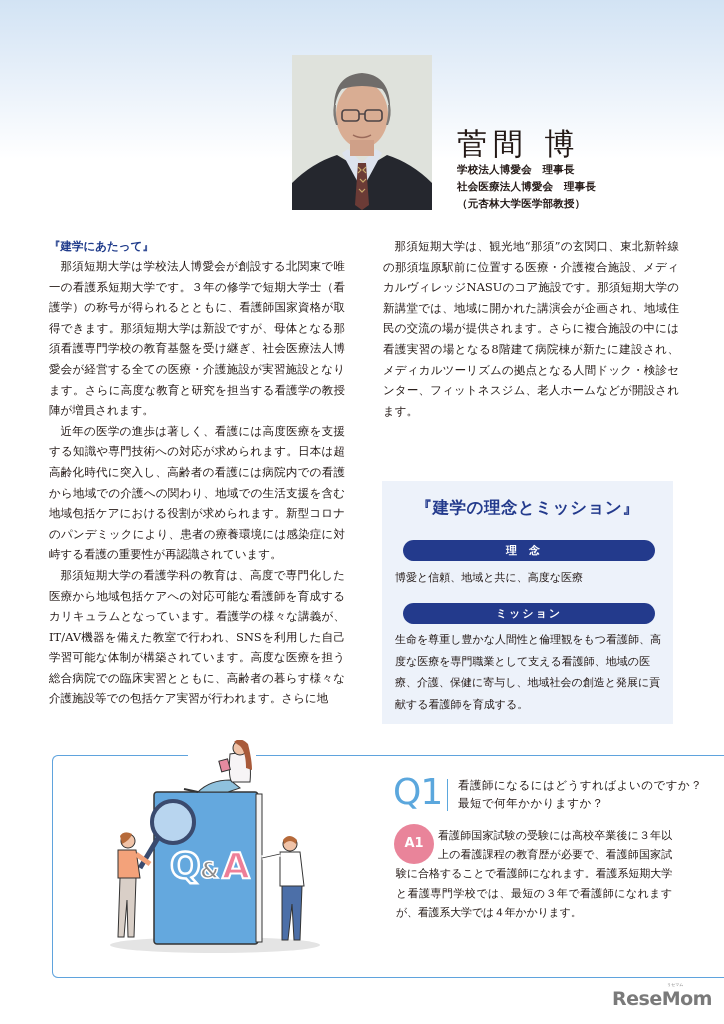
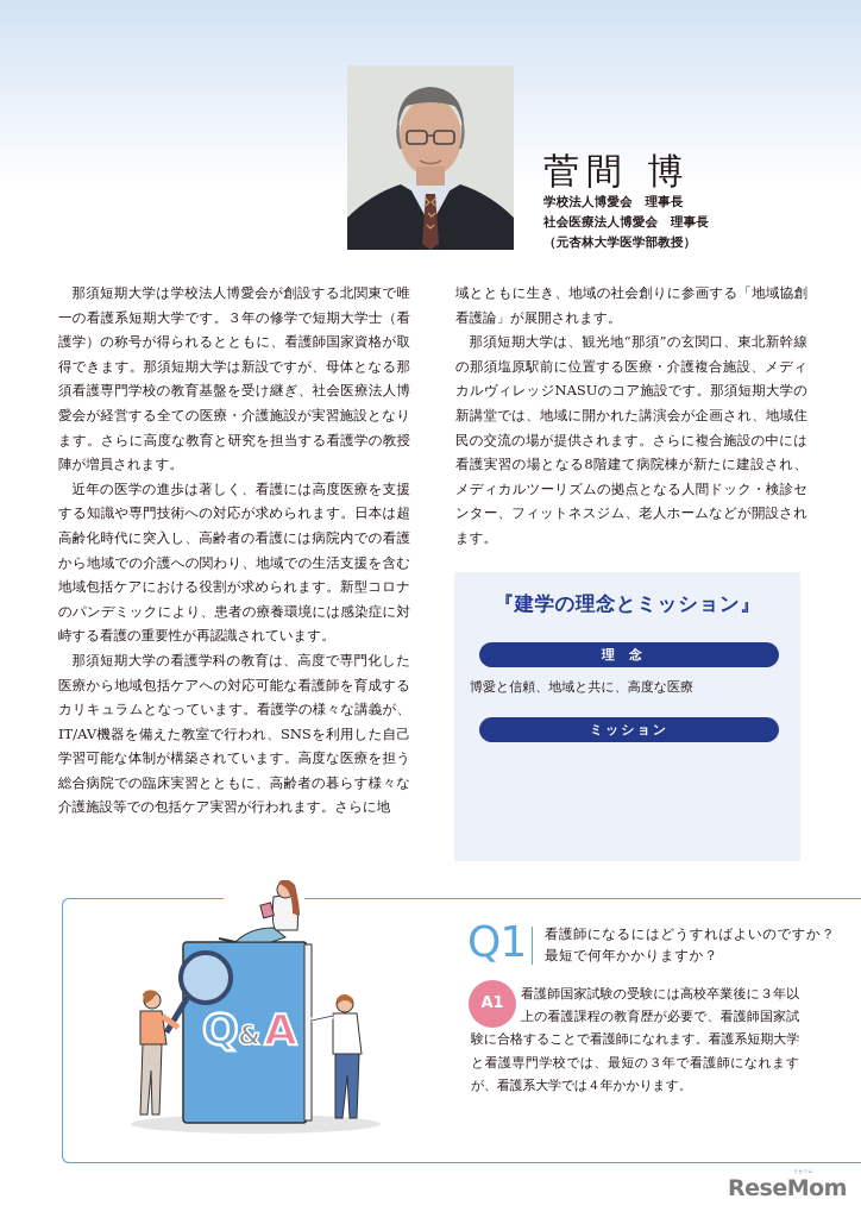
  菅間 博
  学校法人博愛会 理事長
  社会医療法人博愛会 理事長
  （元杏林大学医学部教授）
- 『建学にあたって』
  那須短期大学は学校法人博愛会が創設する北関東で唯一の看護系短期大学です。３年の修学で短期大学士（看護学）の称号が得られるとともに、看護師国家資格が取得できます。那須短期大学は新設ですが、母体となる那須看護専門学校の教育基盤を受け継ぎ、社会医療法人博愛会が経営する全ての医療・介護施設が実習施設となります。さらに高度な教育と研究を担当する看護学の教授陣が増員されます。
  近年の医学の進歩は著しく、看護には高度医療を支援する知識や専門技術への対応が求められます。日本は超高齢化時代に突入し、高齢者の看護には病院内での看護から地域での介護への関わり、地域での生活支援を含む地域包括ケアにおける役割が求められます。新型コロナのパンデミックにより、患者の療養環境には感染症に対峙する看護の重要性が再認識されています。
  那須短期大学の看護学科の教育は、高度で専門化した医療から地域包括ケアへの対応可能な看護師を育成するカリキュラムとなっています。看護学の様々な講義が、IT/AV機器を備えた教室で行われ、SNSを利用した自己学習可能な体制が構築されています。高度な医療を担う総合病院での臨床実習とともに、高齢者の暮らす様々な介護施設等での包括ケア実習が行われます。さらに地
+ 域とともに生き、地域の社会創りに参画する「地域協創看護論」が展開されます。
  那須短期大学は、観光地“那須”の玄関口、東北新幹線の那須塩原駅前に位置する医療・介護複合施設、メディカルヴィレッジNASUのコア施設です。那須短期大学の新講堂では、地域に開かれた講演会が企画され、地域住民の交流の場が提供されます。さらに複合施設の中には看護実習の場となる8階建て病院棟が新たに建設され、メディカルツーリズムの拠点となる人間ドック・検診センター、フィットネスジム、老人ホームなどが開設されます。
  『建学の理念とミッション』
  理念
  博愛と信頼、地域と共に、高度な医療
  ミッション
- 生命を尊重し豊かな人間性と倫理観をもつ看護師、高度な医療を専門職業として支える看護師、地域の医療、介護、保健に寄与し、地域社会の創造と発展に貢献する看護師を育成する。
  Q
  &
  A
  Q1
  看護師になるにはどうすればよいのですか？ 最短で何年かかりますか？
  A1
  看護師国家試験の受験には高校卒業後に３年以上の看護課程の教育歴が必要で、看護師国家試験に合格することで看護師になれます。看護系短期大学と看護専門学校では、最短の３年で看護師になれますが、看護系大学では４年かかります。
  ReseMom
